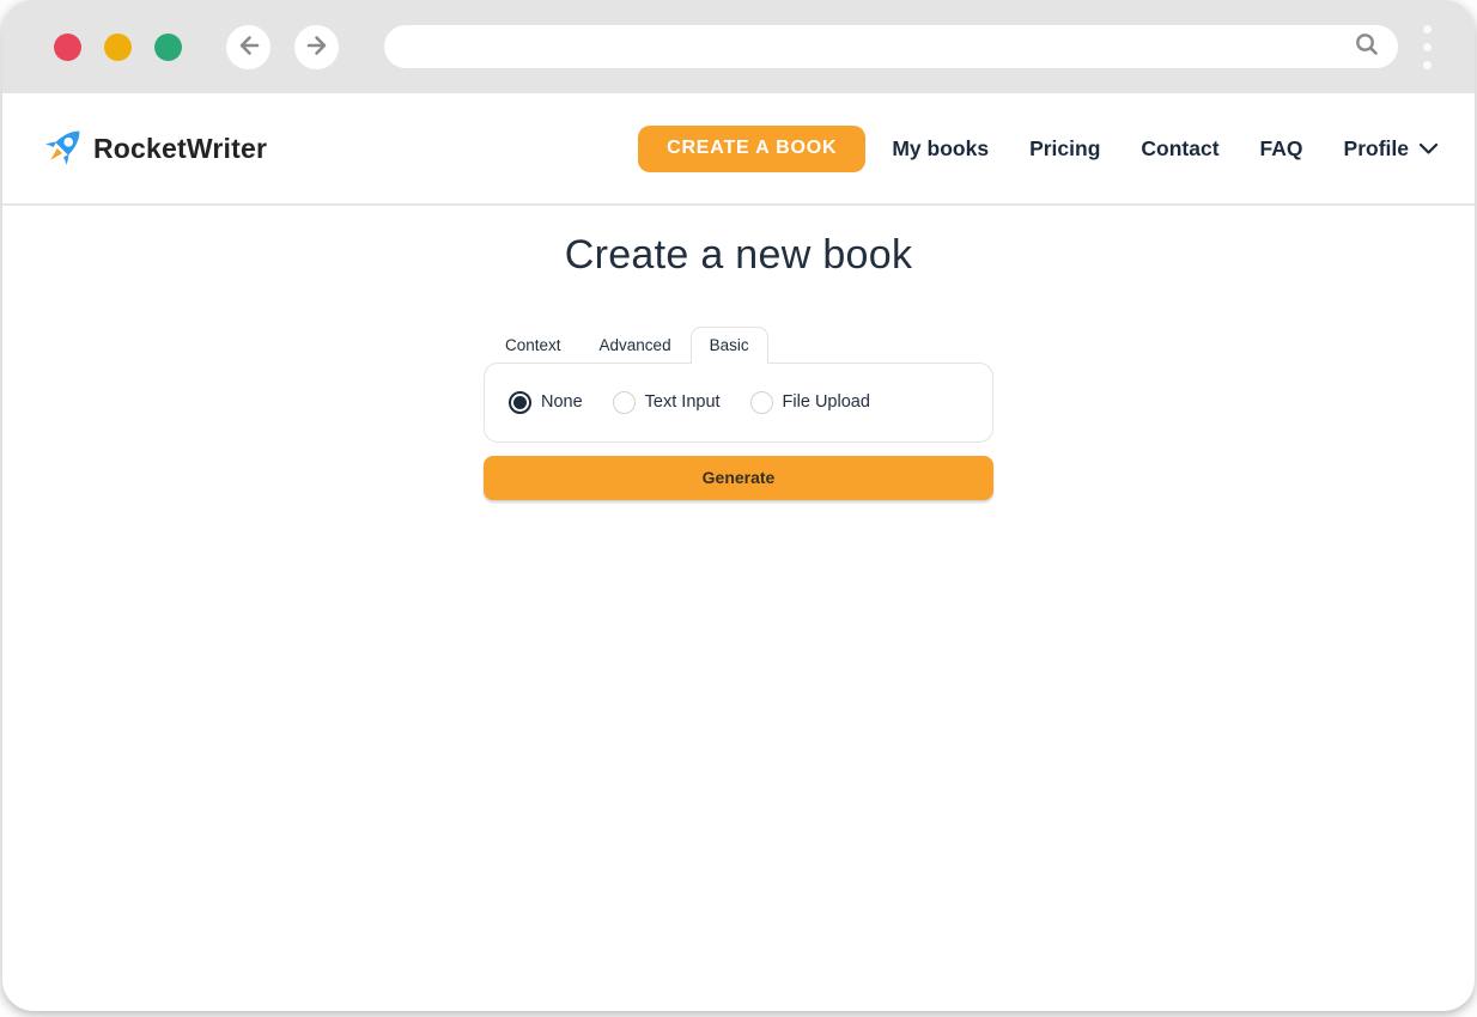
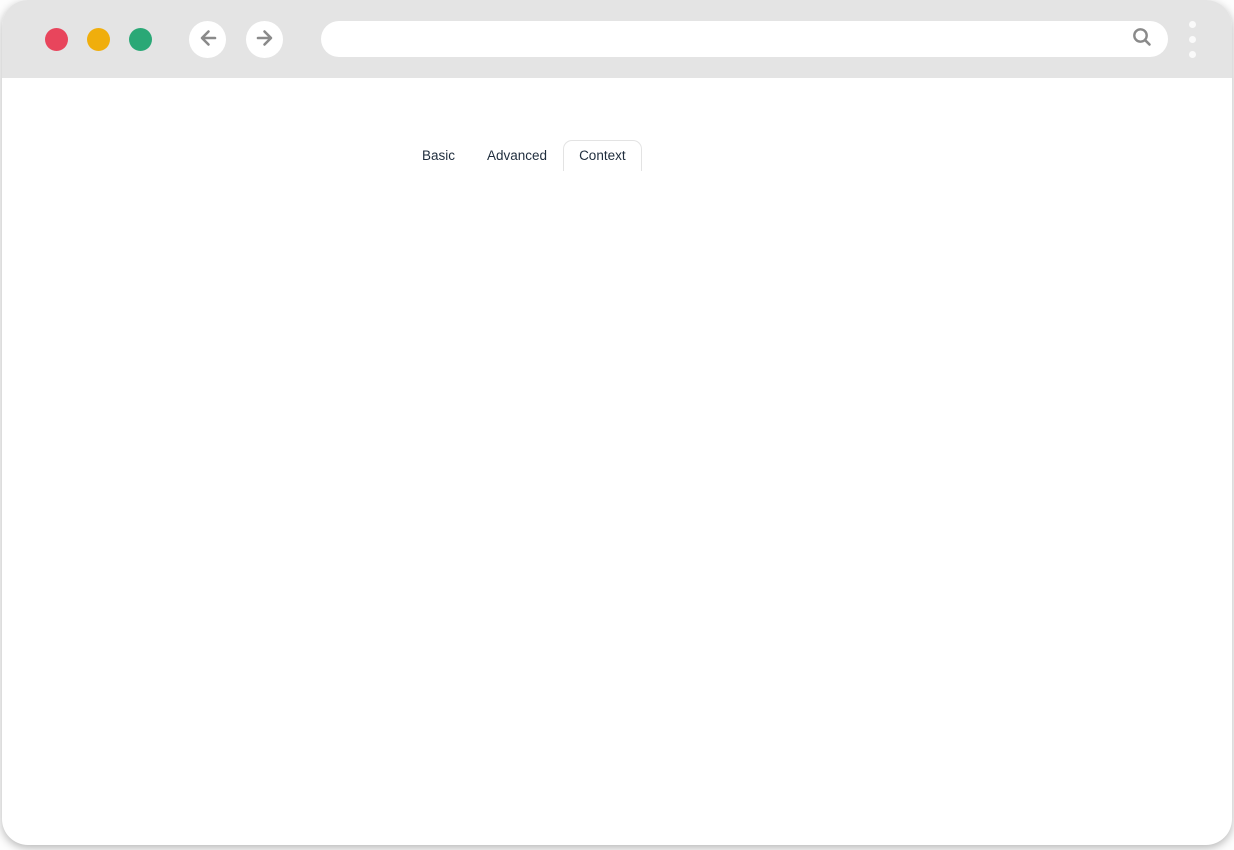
- RocketWriter
- CREATE A BOOK
- My books
- Pricing
- Contact
- FAQ
- Profile
- Create a new book
- Context
+ Basic
  Advanced
- Basic
+ Context
- None
- Text Input
- File Upload
- Generate
